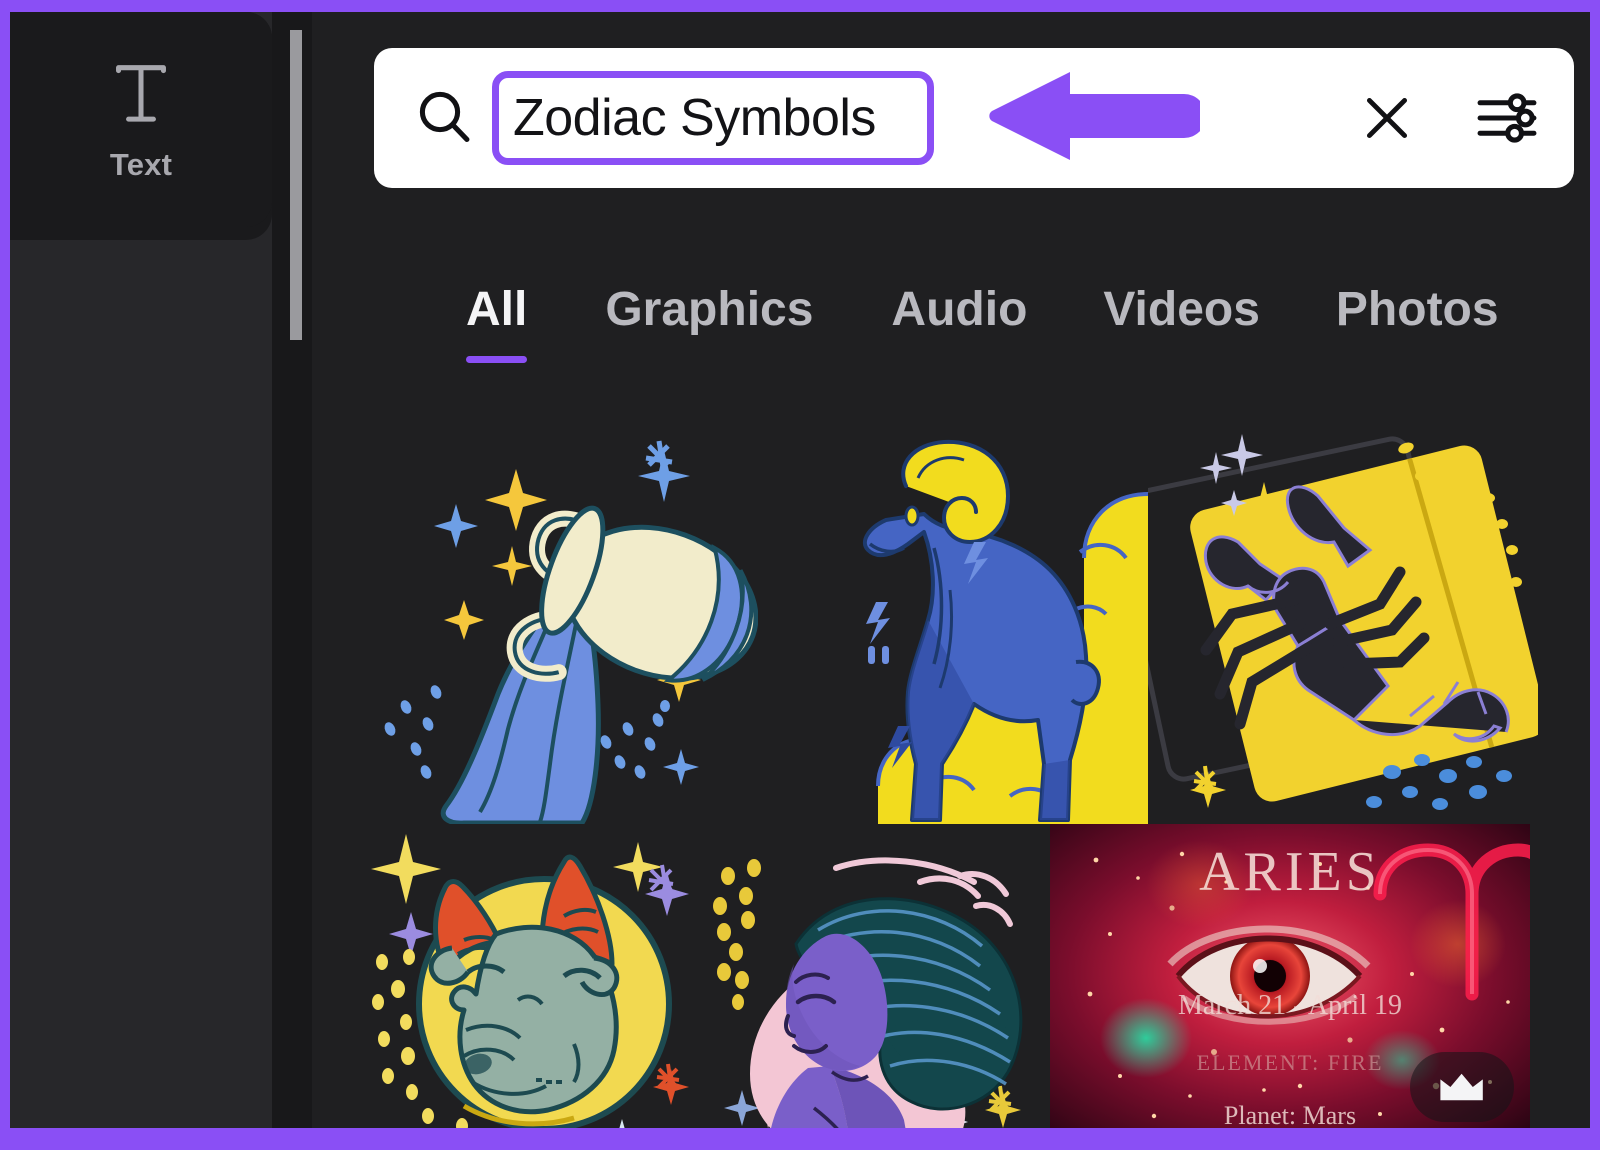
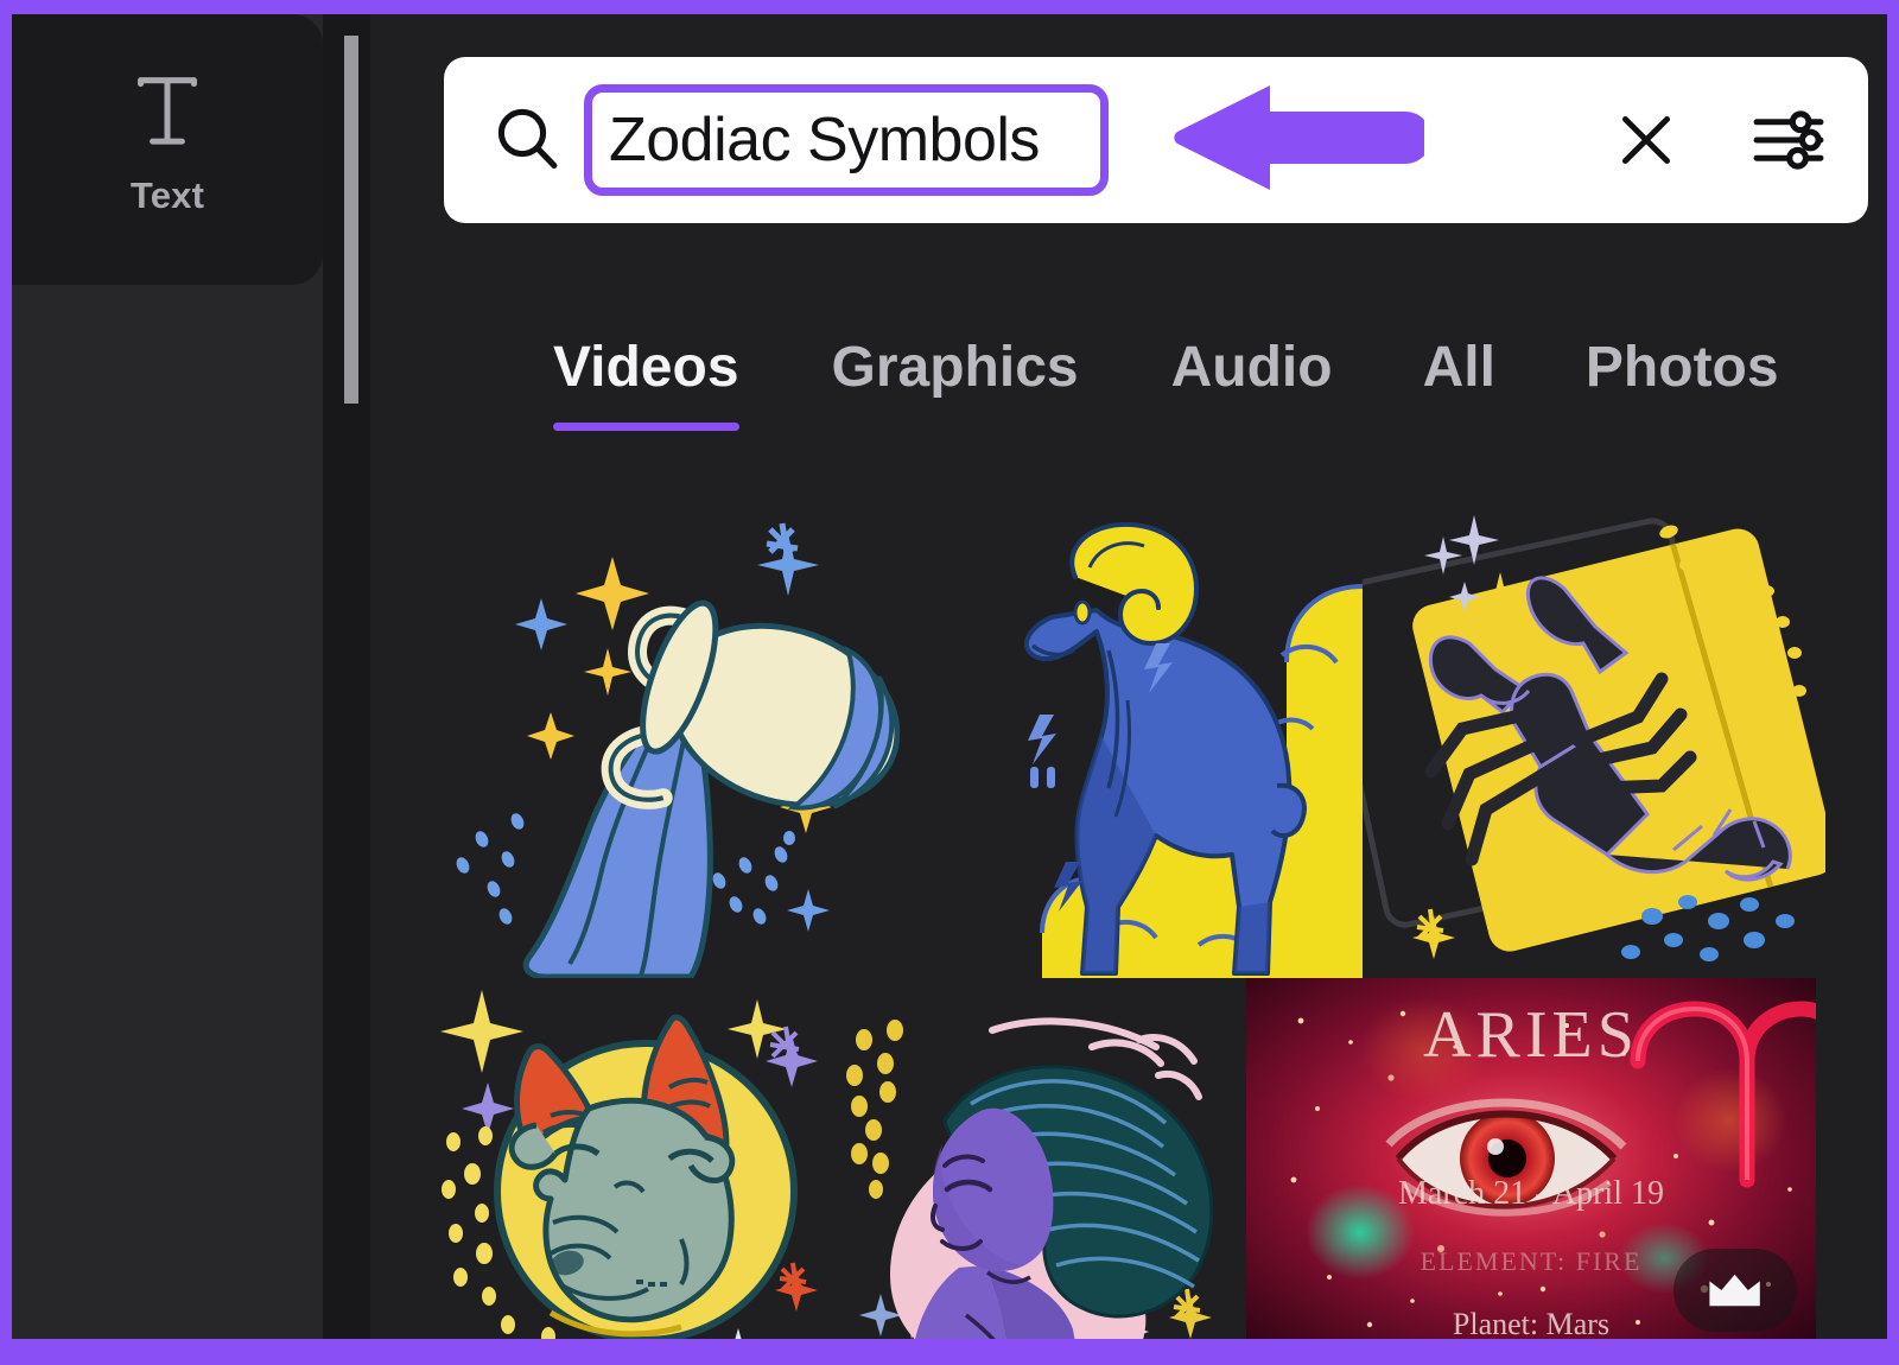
  Text
  Zodiac Symbols
- All
+ Videos
  Graphics
  Audio
- Videos
+ All
  Photos
  ARIES
  March 21 - April 19
  ELEMENT: FIRE
  Planet: Mars
